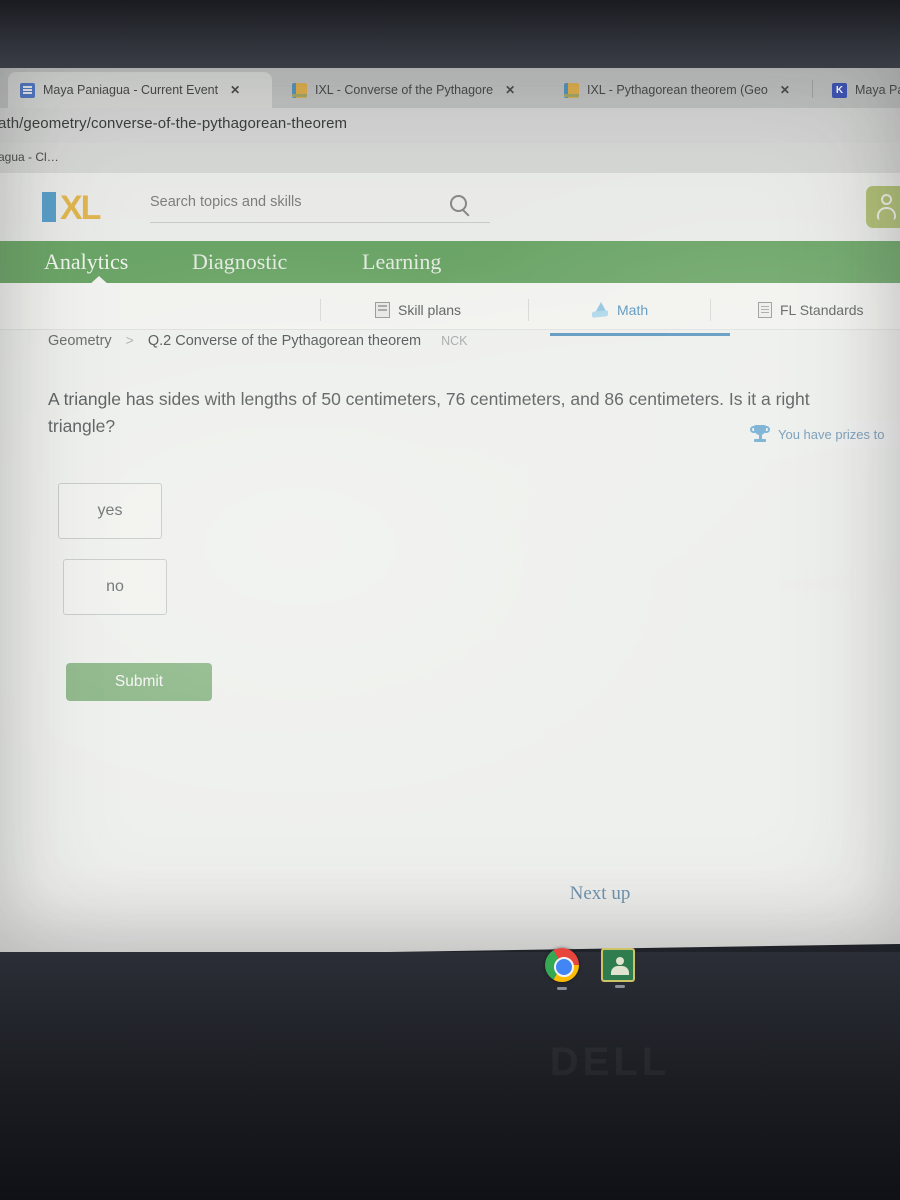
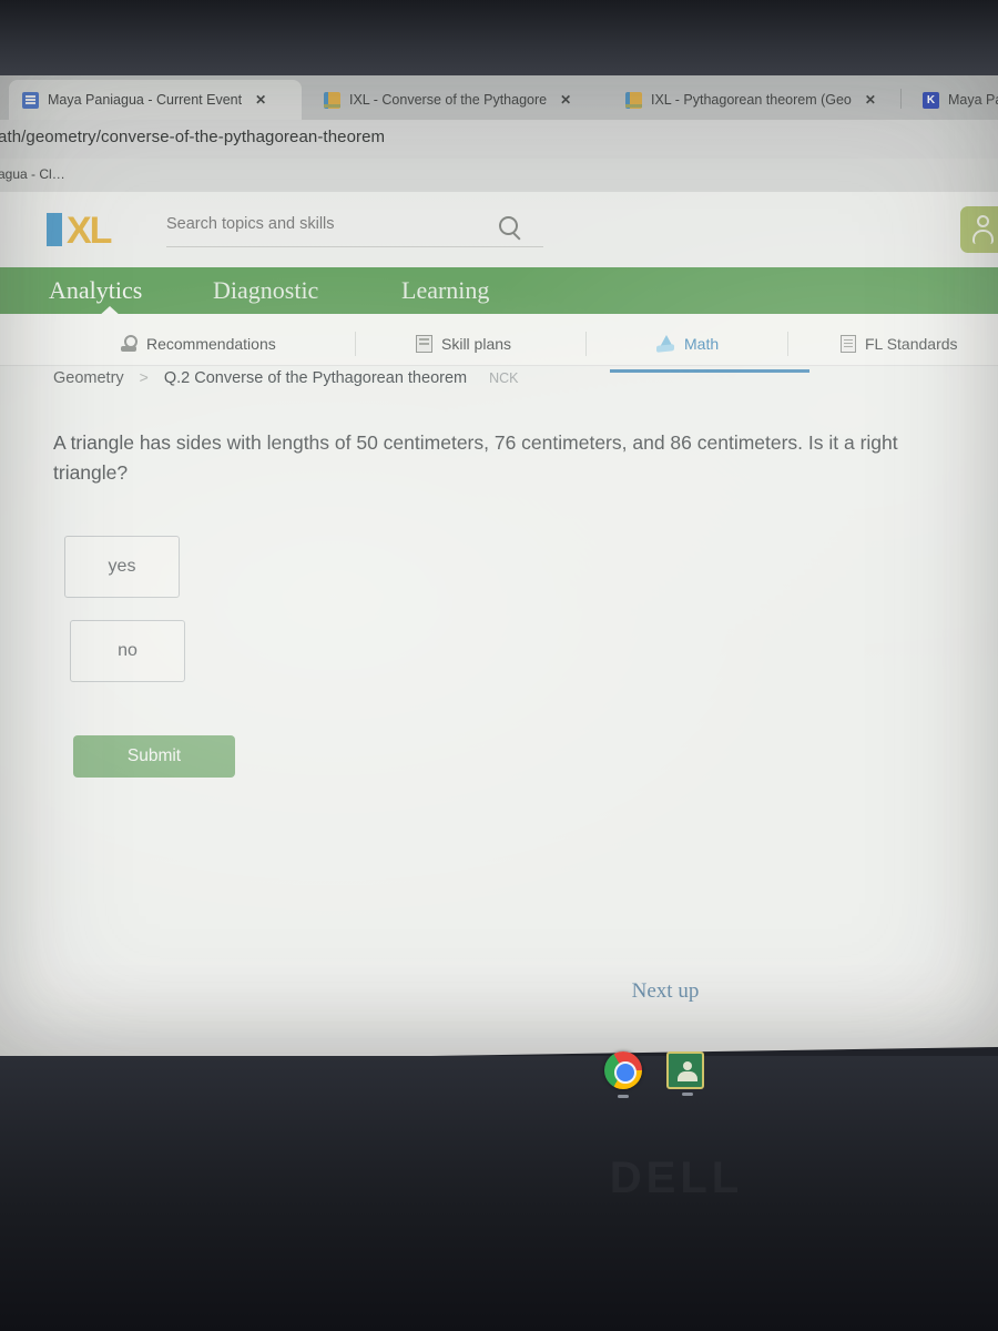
  Maya Paniagua - Current Event
  ✕
  IXL - Converse of the Pythagore
  ✕
  IXL - Pythagorean theorem (Geo
  ✕
  K
  Maya P
  ath/geometry/converse-of-the-pythagorean-theorem
  agua - Cl…
  XL
  Search topics and skills
  Analytics
  Diagnostic
  Learning
+ Recommendations
  Skill plans
  Math
  FL Standards
  Geometry
  >
  Q.2 Converse of the Pythagorean theorem
  NCK
- You have prizes to
  A triangle has sides with lengths of 50 centimeters, 76 centimeters, and 86 centimeters. Is it a right triangle?
  yes
  no
  Submit
  Next up
